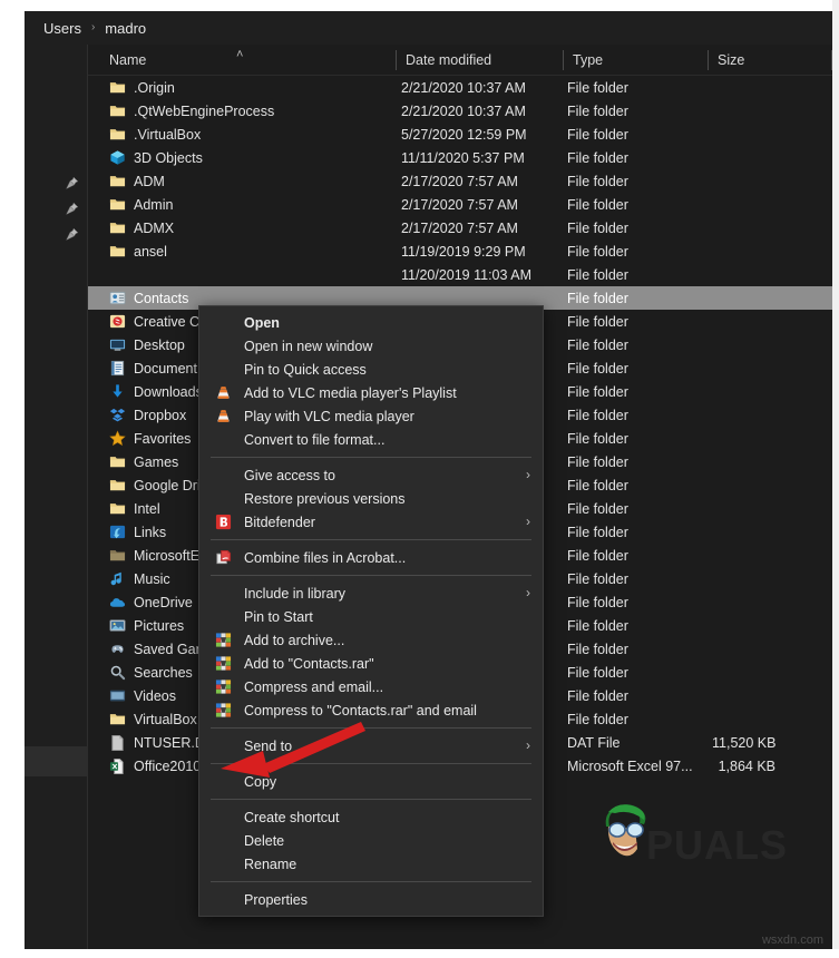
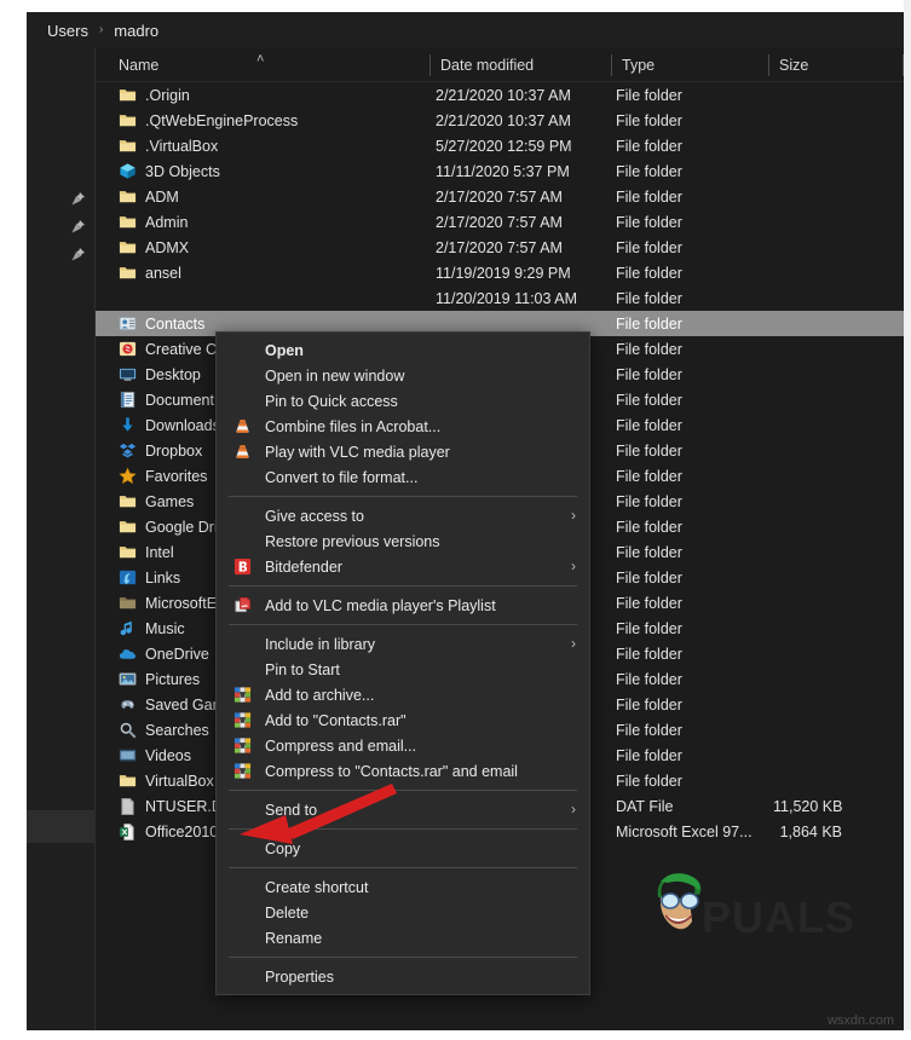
  Users
  ›
  madro
  Name
  ˄
  Date modified
  Type
  Size
  .Origin
  2/21/2020 10:37 AM
  File folder
  .QtWebEngineProcess
  2/21/2020 10:37 AM
  File folder
  .VirtualBox
  5/27/2020 12:59 PM
  File folder
  3D Objects
  11/11/2020 5:37 PM
  File folder
  ADM
  2/17/2020 7:57 AM
  File folder
  Admin
  2/17/2020 7:57 AM
  File folder
  ADMX
  2/17/2020 7:57 AM
  File folder
  ansel
  11/19/2019 9:29 PM
  File folder
  11/20/2019 11:03 AM
  File folder
  Contacts
  File folder
  Creative C
  File folder
  Desktop
  File folder
  Document
  File folder
  Download
  File folder
  Dropbox
  File folder
  Favorites
  File folder
  Games
  File folder
  Google Dr
  File folder
  Intel
  File folder
  Links
  File folder
  MicrosoftE
  File folder
  Music
  File folder
  OneDrive
  File folder
  Pictures
  File folder
  Saved Ga
  File folder
  Searches
  File folder
  Videos
  File folder
  VirtualBox
  File folder
  NTUSER.
  DAT File
  11,520 KB
  Office2010
  Microsoft Excel 97...
  1,864 KB
  Open
  Open in new window
  Pin to Quick access
- Add to VLC media player's Playlist
+ Combine files in Acrobat...
  Play with VLC media player
  Convert to file format...
  Give access to
  ›
  Restore previous versions
  Bitdefender
  ›
- Combine files in Acrobat...
+ Add to VLC media player's Playlist
  Include in library
  ›
  Pin to Start
  Add to archive...
  Add to "Contacts.rar"
  Compress and email...
  Compress to "Contacts.rar" and email
  Send to
  ›
  Copy
  Create shortcut
  Delete
  Rename
  Properties
  wsxdn.com
